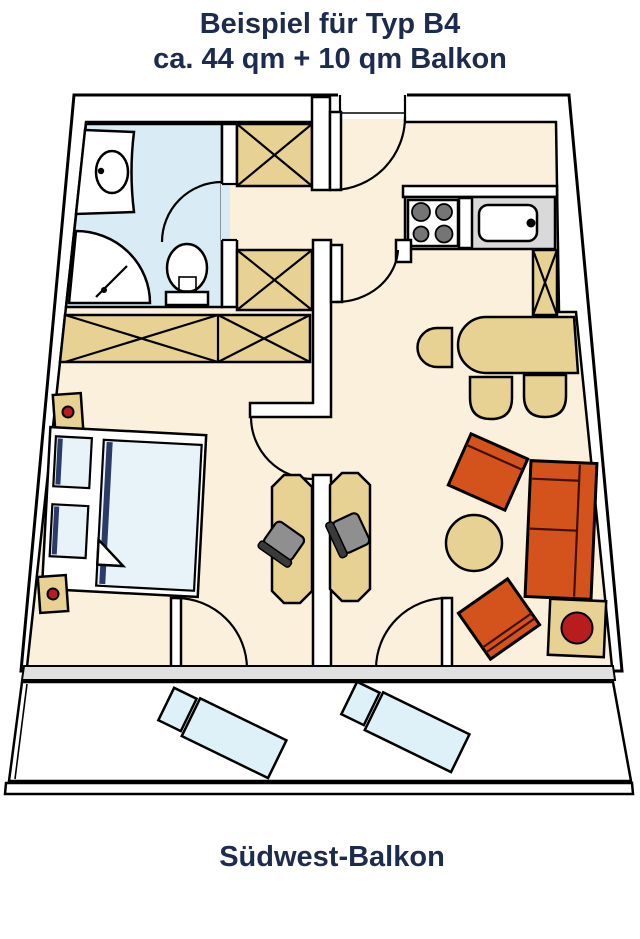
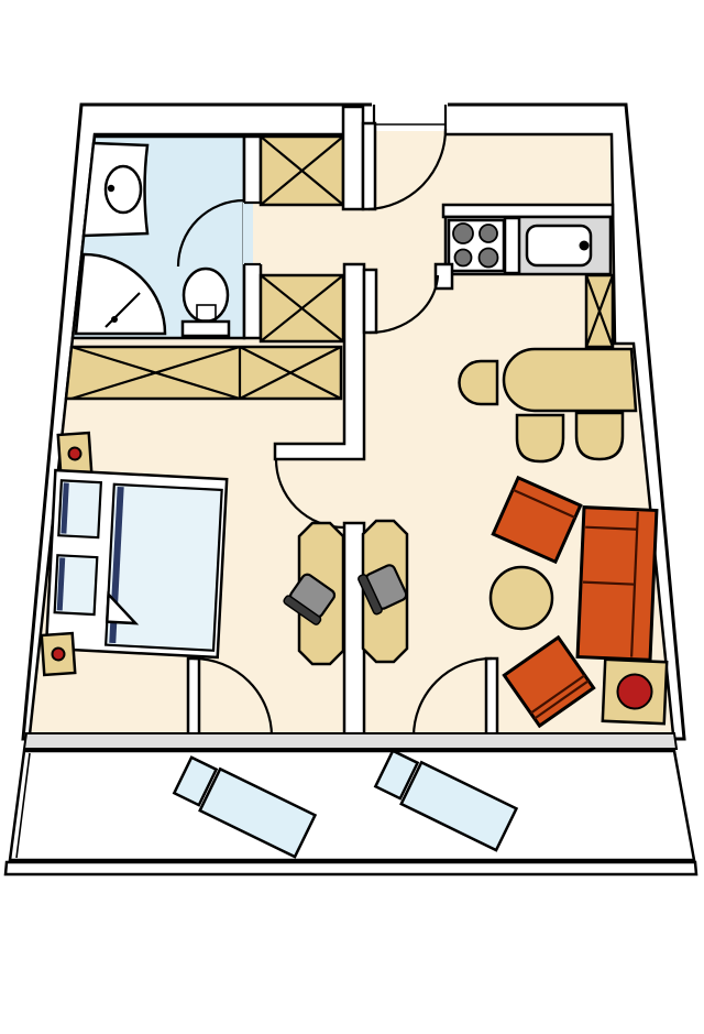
- Beispiel für Typ B4
- ca. 44 qm + 10 qm Balkon
- Südwest-Balkon
